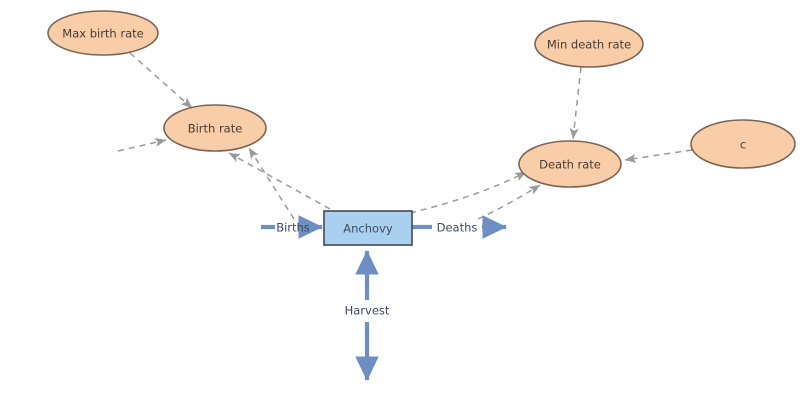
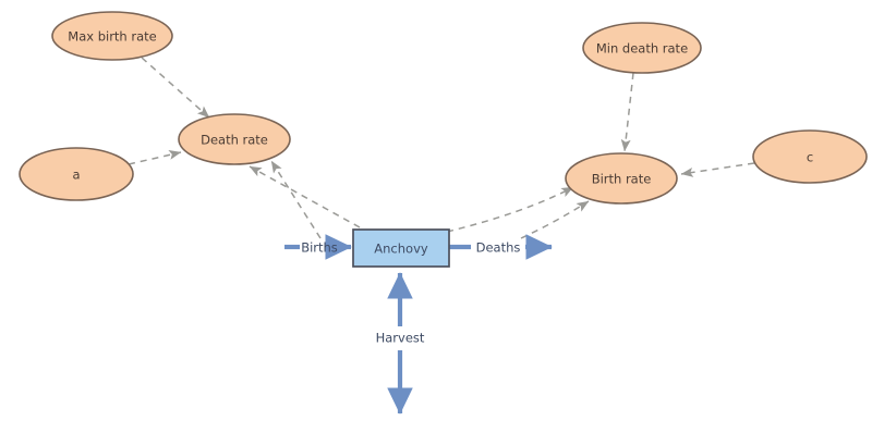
  Births
  Deaths
  Harvest
  Anchovy
  Max birth rate
+ a
- Birth rate
+ Death rate
  Min death rate
- Death rate
+ Birth rate
  c
